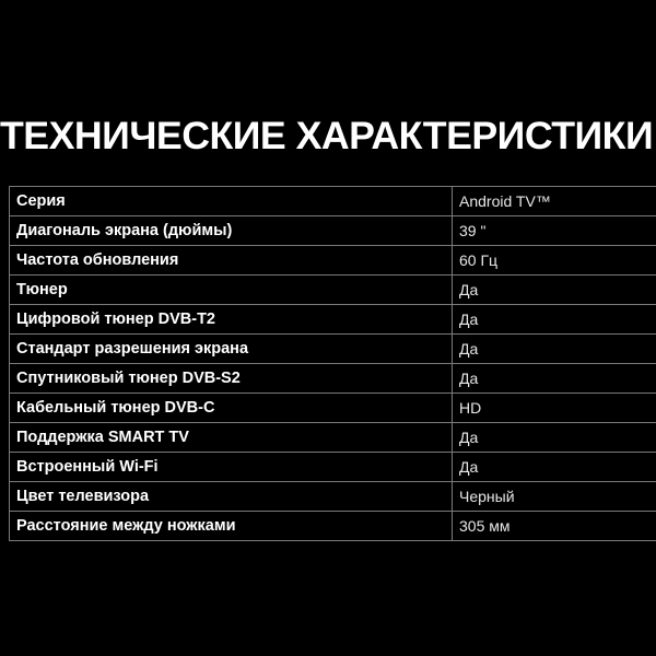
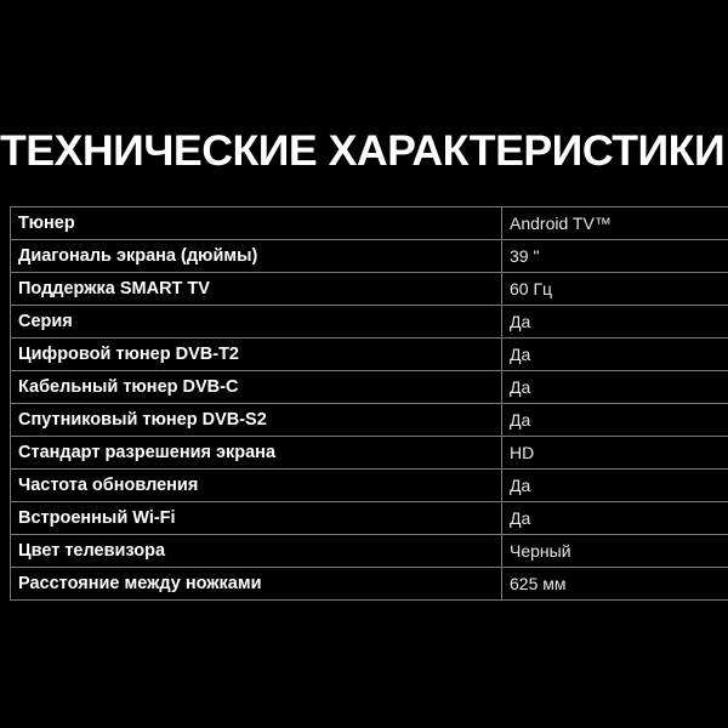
  ТЕХНИЧЕСКИЕ ХАРАКТЕРИСТИКИ
- Серия	Android TV™
+ Тюнер	Android TV™
  Диагональ экрана (дюймы)	39 "
- Частота обновления	60 Гц
+ Поддержка SMART TV	60 Гц
- Тюнер	Да
+ Серия	Да
  Цифровой тюнер DVB-T2	Да
- Стандарт разрешения экрана	Да
+ Кабельный тюнер DVB-C	Да
  Спутниковый тюнер DVB-S2	Да
- Кабельный тюнер DVB-C	HD
+ Стандарт разрешения экрана	HD
- Поддержка SMART TV	Да
+ Частота обновления	Да
  Встроенный Wi-Fi	Да
  Цвет телевизора	Черный
- Расстояние между ножками	305 мм
+ Расстояние между ножками	625 мм
